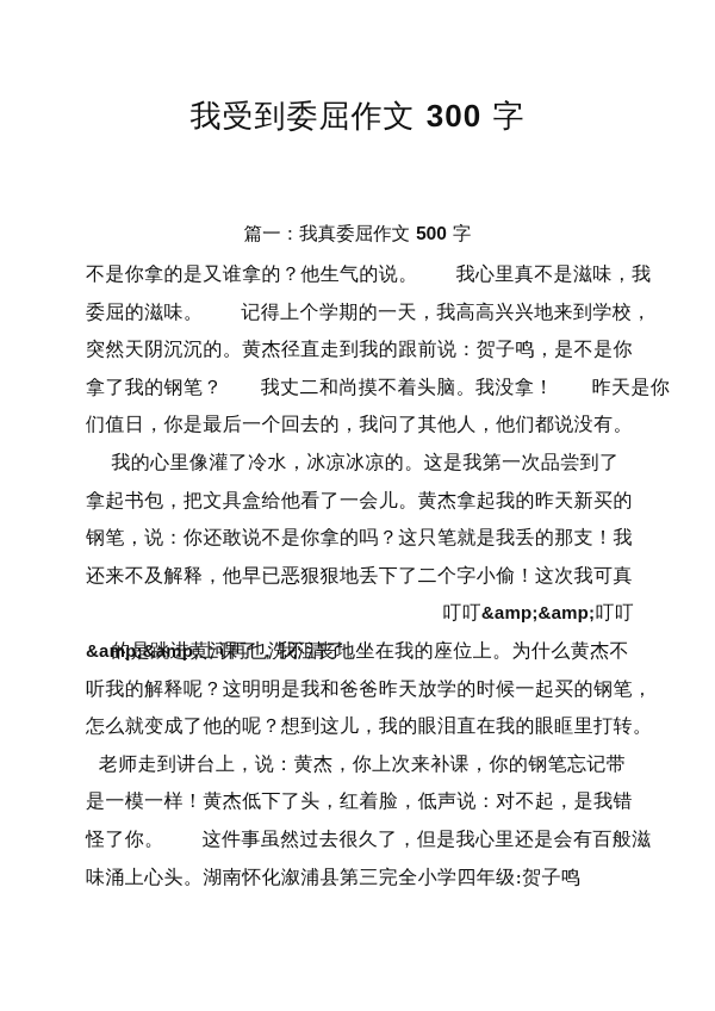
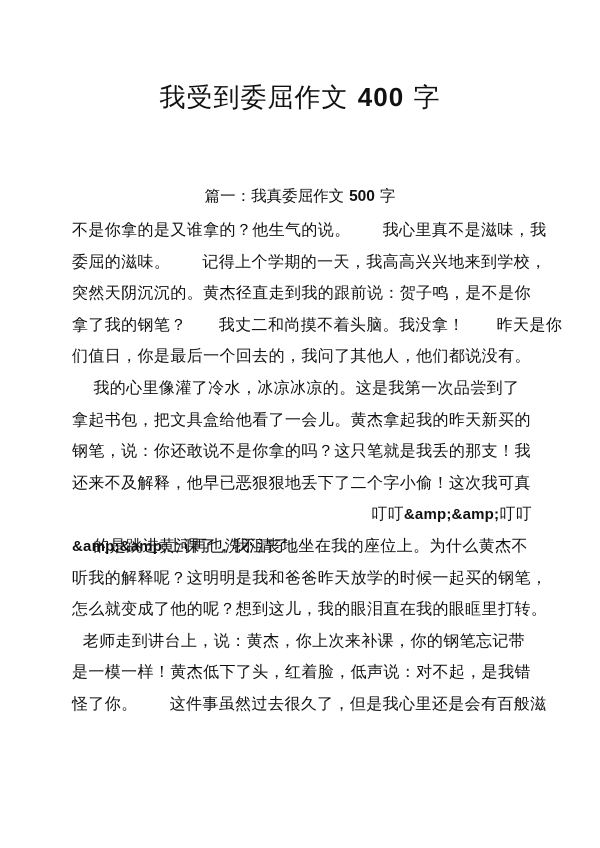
- 我受到委屈作文 300 字
+ 我受到委屈作文 400 字
  篇一：我真委屈作文 500 字
  不是你拿的是又谁拿的？他生气的说。 我心里真不是滋味，我
  委屈的滋味。 记得上个学期的一天，我高高兴兴地来到学校，
  突然天阴沉沉的。黄杰径直走到我的跟前说：贺子鸣，是不是你
  拿了我的钢笔？ 我丈二和尚摸不着头脑。我没拿！ 昨天是你
  们值日，你是最后一个回去的，我问了其他人，他们都说没有。
  我的心里像灌了冷水，冰凉冰凉的。这是我第一次品尝到了
  拿起书包，把文具盒给他看了一会儿。黄杰拿起我的昨天新买的
  钢笔，说：你还敢说不是你拿的吗？这只笔就是我丢的那支！我
  还来不及解释，他早已恶狠狠地丢下了二个字小偷！这次我可真
  的是跳进黄河再也洗不清了。
  叮叮&amp;&amp;叮叮
  &amp;&amp;上课了，我沮丧地坐在我的座位上。为什么黄杰不
  听我的解释呢？这明明是我和爸爸昨天放学的时候一起买的钢笔，
  怎么就变成了他的呢？想到这儿，我的眼泪直在我的眼眶里打转。
  老师走到讲台上，说：黄杰，你上次来补课，你的钢笔忘记带
  是一模一样！黄杰低下了头，红着脸，低声说：对不起，是我错
  怪了你。 这件事虽然过去很久了，但是我心里还是会有百般滋
- 味涌上心头。湖南怀化溆浦县第三完全小学四年级:贺子鸣
